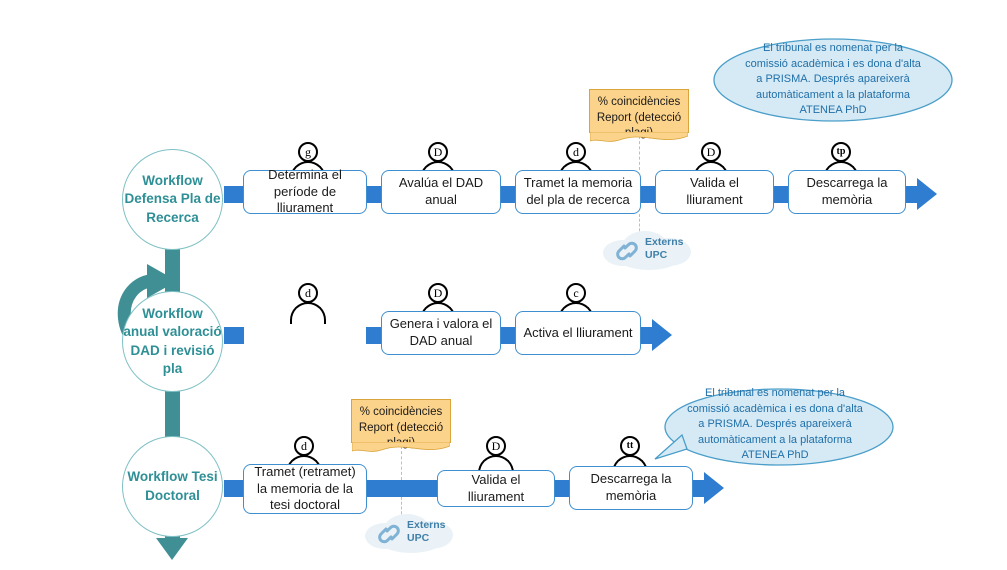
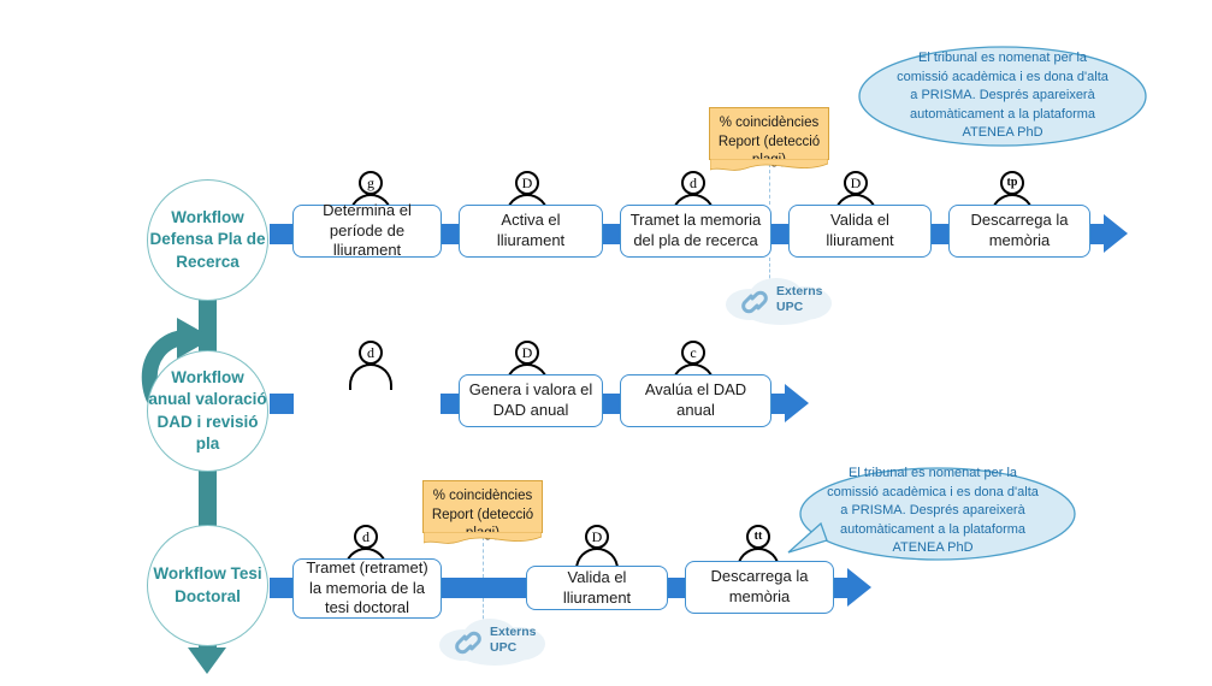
  Workflow Defensa Pla de Recerca
  Workflow anual valoració DAD i revisió pla
  Workflow Tesi Doctoral
  g
  Determina el període de lliurament
  D
- Avalúa el DAD anual
+ Activa el lliurament
  d
  Tramet la memoria del pla de recerca
  D
  Valida el lliurament
  tp
  Descarrega la memòria
  d
  D
  Genera i valora el DAD anual
  c
- Activa el lliurament
+ Avalúa el DAD anual
  d
  Tramet (retramet) la memoria de la tesi doctoral
  D
  Valida el lliurament
  tt
  Descarrega la memòria
  % coincidències Report (detecció
  Externs
  UPC
  % coincidències Report (detecció
  Externs
  UPC
  El tribunal es nomenat per la comissió acadèmica i es dona d'alta a PRISMA. Després apareixerà automàticament a la plataforma ATENEA PhD
  El tribunal es nomenat per la comissió acadèmica i es dona d'alta a PRISMA. Després apareixerà automàticament a la plataforma ATENEA PhD
